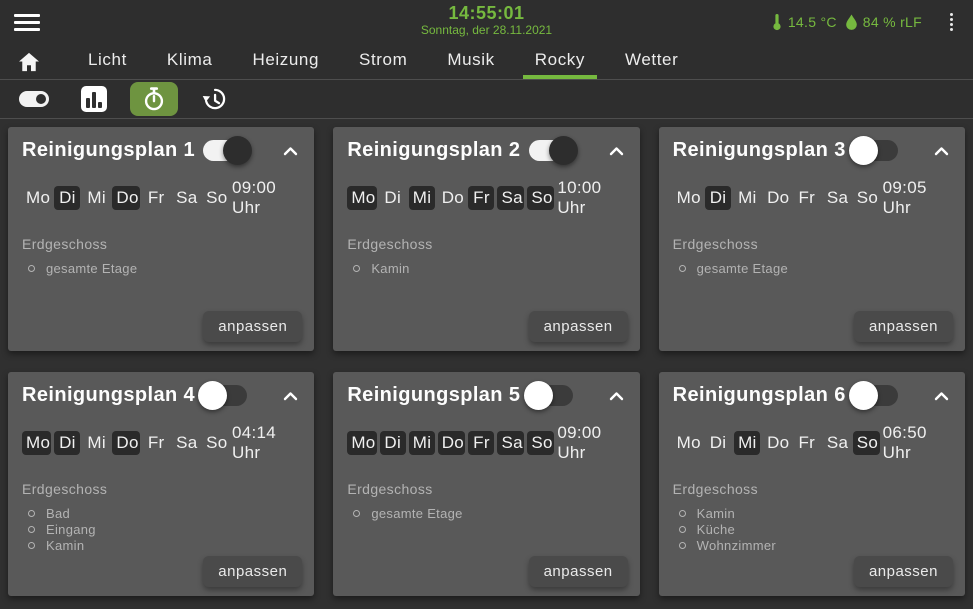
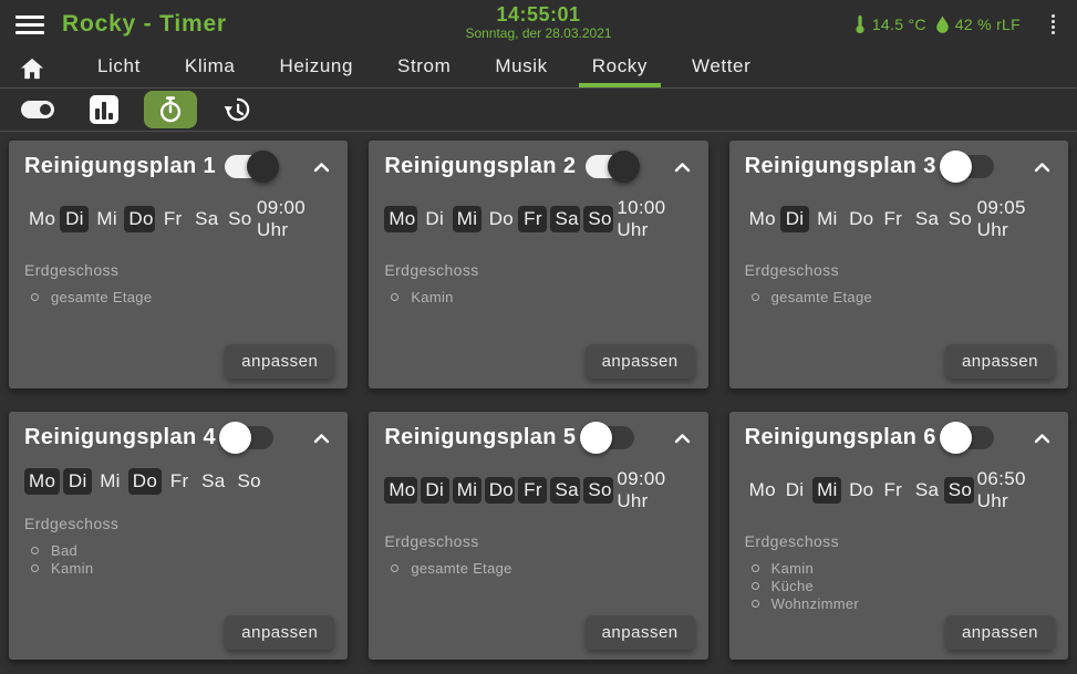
+ Rocky - Timer
  14:55:01
- Sonntag, der 28.11.2021
+ Sonntag, der 28.03.2021
  14.5 °C
- 84 % rLF
+ 42 % rLF
  Licht
  Klima
  Heizung
  Strom
  Musik
  Rocky
  Wetter
  Reinigungsplan 1
  Mo
  Di
  Mi
  Do
  Fr
  Sa
  So
  09:00 Uhr
  Erdgeschoss
  gesamte Etage
  anpassen
  Reinigungsplan 2
  Mo
  Di
  Mi
  Do
  Fr
  Sa
  So
  10:00 Uhr
  Erdgeschoss
  Kamin
  anpassen
  Reinigungsplan 3
  Mo
  Di
  Mi
  Do
  Fr
  Sa
  So
  09:05 Uhr
  Erdgeschoss
  gesamte Etage
  anpassen
  Reinigungsplan 4
  Mo
  Di
  Mi
  Do
  Fr
  Sa
  So
- 04:14 Uhr
  Erdgeschoss
  Bad
- Eingang
  Kamin
  anpassen
  Reinigungsplan 5
  Mo
  Di
  Mi
  Do
  Fr
  Sa
  So
  09:00 Uhr
  Erdgeschoss
  gesamte Etage
  anpassen
  Reinigungsplan 6
  Mo
  Di
  Mi
  Do
  Fr
  Sa
  So
  06:50 Uhr
  Erdgeschoss
  Kamin
  Küche
  Wohnzimmer
  anpassen
